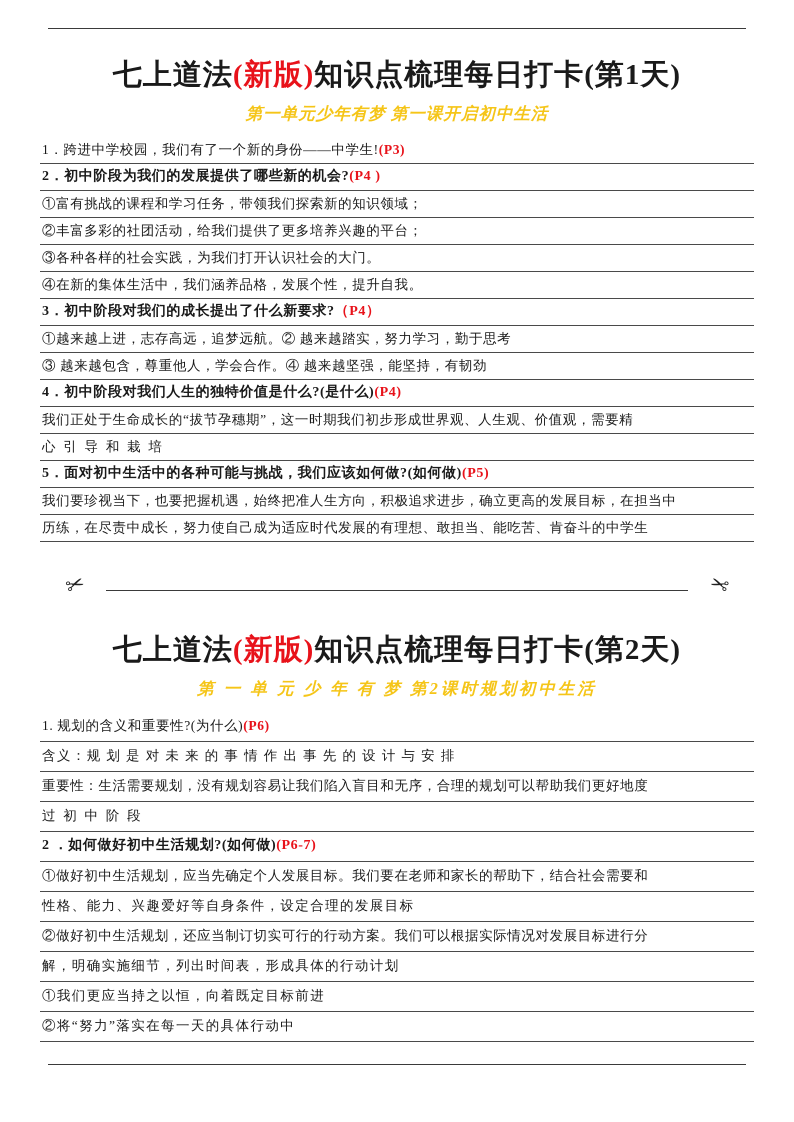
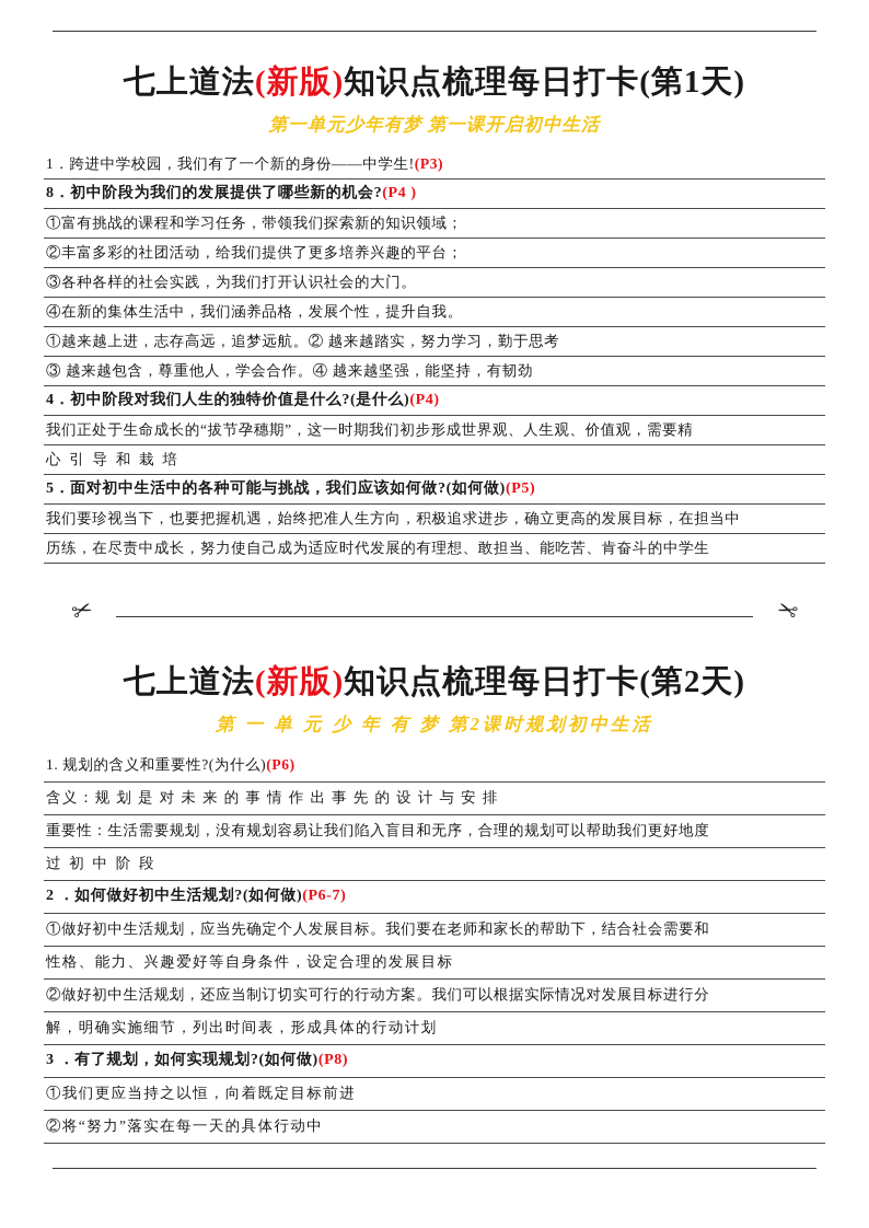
  七上道法(新版)知识点梳理每日打卡(第1天)
  第一单元少年有梦 第一课开启初中生活
  1．跨进中学校园，我们有了一个新的身份——中学生!(P3)
- 2．初中阶段为我们的发展提供了哪些新的机会?(P4 )
+ 8．初中阶段为我们的发展提供了哪些新的机会?(P4 )
  ①富有挑战的课程和学习任务，带领我们探索新的知识领域；
  ②丰富多彩的社团活动，给我们提供了更多培养兴趣的平台；
  ③各种各样的社会实践，为我们打开认识社会的大门。
  ④在新的集体生活中，我们涵养品格，发展个性，提升自我。
- 3．初中阶段对我们的成长提出了什么新要求?（P4）
  ①越来越上进，志存高远，追梦远航。② 越来越踏实，努力学习，勤于思考
  ③ 越来越包含，尊重他人，学会合作。④ 越来越坚强，能坚持，有韧劲
  4．初中阶段对我们人生的独特价值是什么?(是什么)(P4)
  我们正处于生命成长的“拔节孕穗期”，这一时期我们初步形成世界观、人生观、价值观，需要精
  心 引 导 和 栽 培
  5．面对初中生活中的各种可能与挑战，我们应该如何做?(如何做)(P5)
  我们要珍视当下，也要把握机遇，始终把准人生方向，积极追求进步，确立更高的发展目标，在担当中
  历练，在尽责中成长，努力使自己成为适应时代发展的有理想、敢担当、能吃苦、肯奋斗的中学生
  七上道法(新版)知识点梳理每日打卡(第2天)
  第 一 单 元 少 年 有 梦 第2课时规划初中生活
  1. 规划的含义和重要性?(为什么)(P6)
  含义：规 划 是 对 未 来 的 事 情 作 出 事 先 的 设 计 与 安 排
  重要性：生活需要规划，没有规划容易让我们陷入盲目和无序，合理的规划可以帮助我们更好地度
  过 初 中 阶 段
  2 ．如何做好初中生活规划?(如何做)(P6-7)
  ①做好初中生活规划，应当先确定个人发展目标。我们要在老师和家长的帮助下，结合社会需要和
  性格、能力、兴趣爱好等自身条件，设定合理的发展目标
  ②做好初中生活规划，还应当制订切实可行的行动方案。我们可以根据实际情况对发展目标进行分
  解，明确实施细节，列出时间表，形成具体的行动计划
+ 3 ．有了规划，如何实现规划?(如何做)(P8)
  ①我们更应当持之以恒，向着既定目标前进
  ②将“努力”落实在每一天的具体行动中
